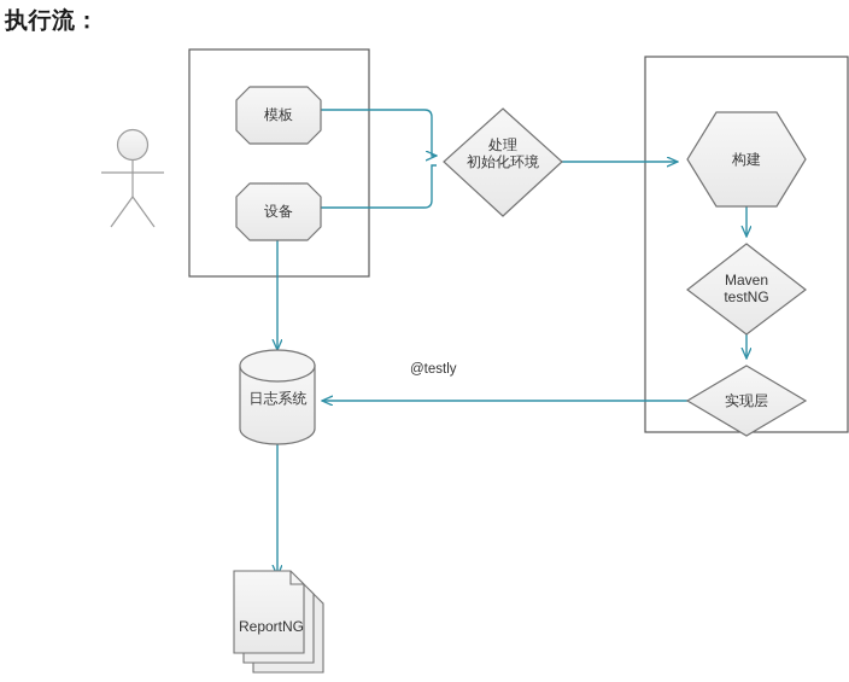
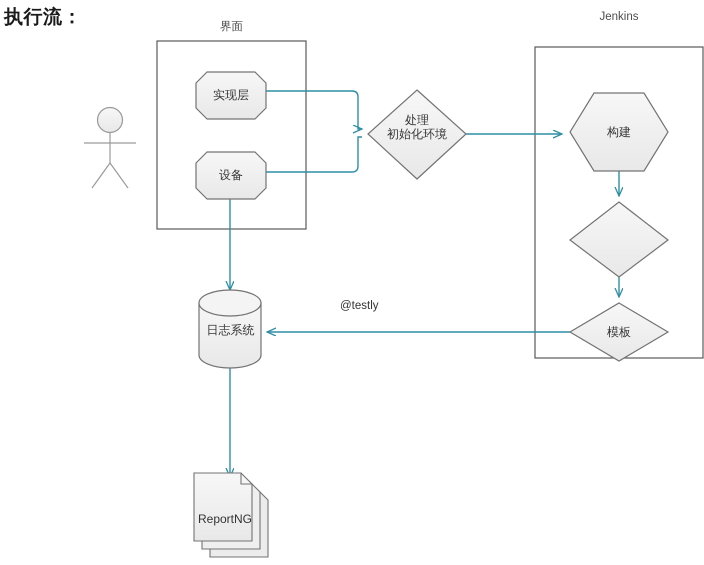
  执行流：
+ 界面
+ Jenkins
- 模板
+ 实现层
  设备
  处理
  初始化环境
  构建
- Maven
- testNG
- 实现层
+ 模板
  日志系统
  ReportNG
  @testly
